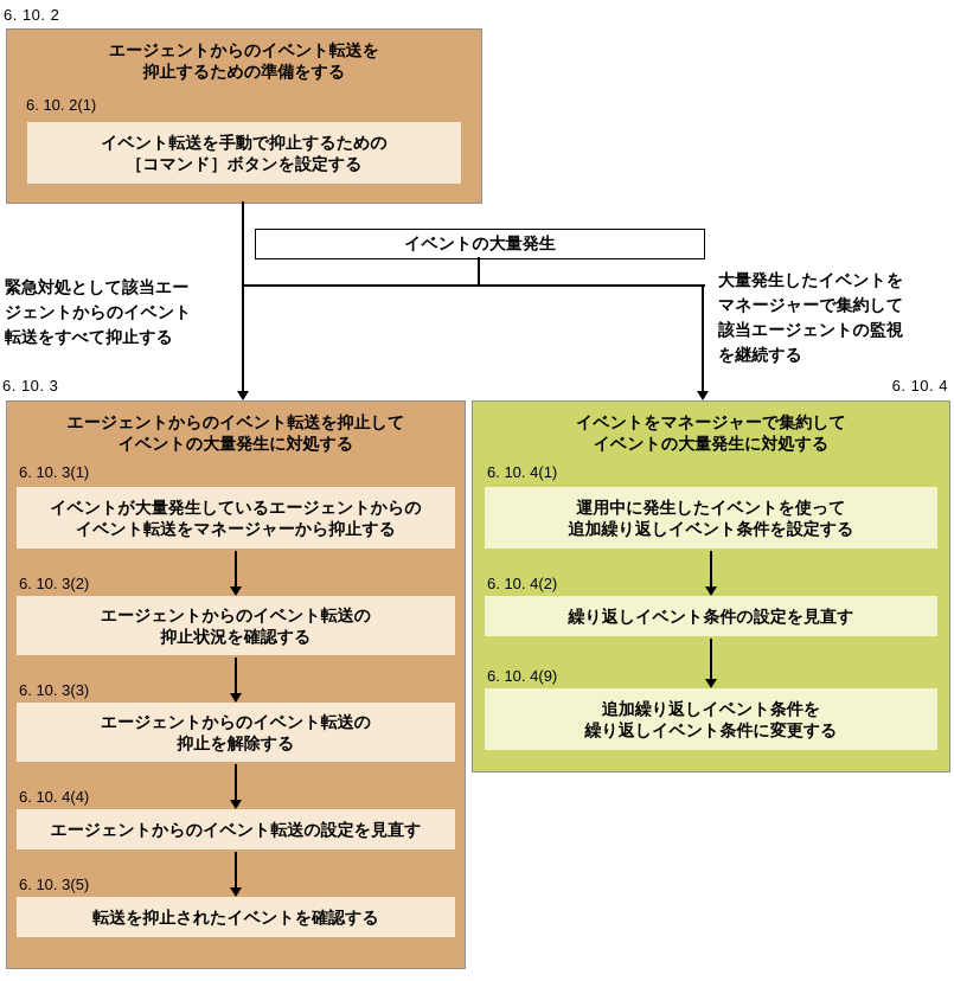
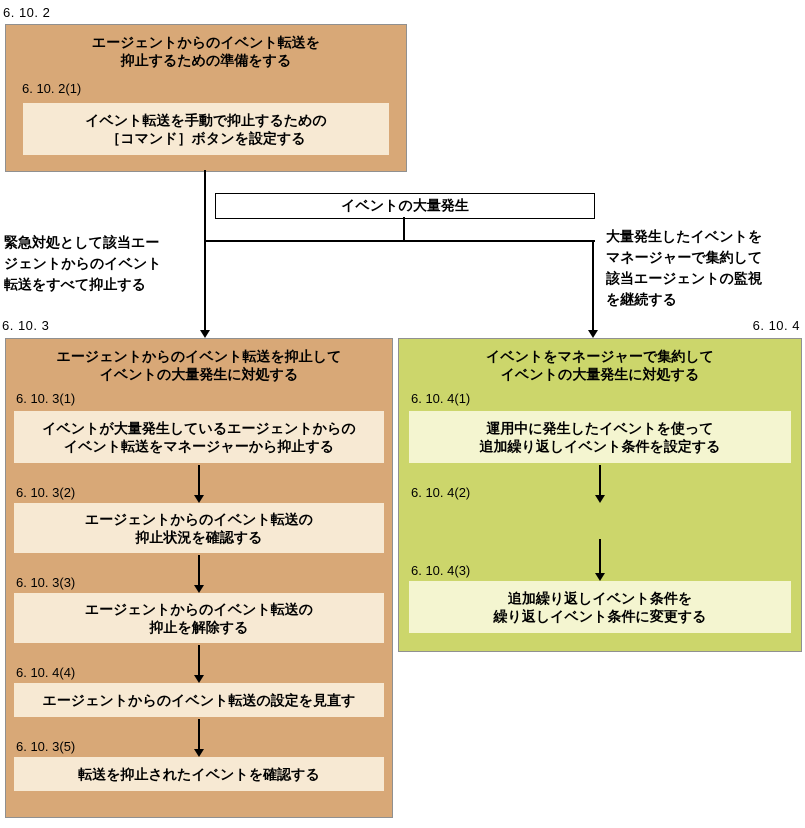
  6. 10. 2
  エージェントからのイベント転送を
  抑止するための準備をする
  6. 10. 2(1)
  イベント転送を手動で抑止するための
  ［コマンド］ボタンを設定する
  イベントの大量発生
  緊急対処として該当エー
  ジェントからのイベント
  転送をすべて抑止する
  大量発生したイベントを
  マネージャーで集約して
  該当エージェントの監視
  を継続する
  6. 10. 3
  6. 10. 4
  エージェントからのイベント転送を抑止して
  イベントの大量発生に対処する
  6. 10. 3(1)
  イベントが大量発生しているエージェントからの
  イベント転送をマネージャーから抑止する
  6. 10. 3(2)
  エージェントからのイベント転送の
  抑止状況を確認する
  6. 10. 3(3)
  エージェントからのイベント転送の
  抑止を解除する
  6. 10. 4(4)
  エージェントからのイベント転送の設定を見直す
  6. 10. 3(5)
  転送を抑止されたイベントを確認する
  イベントをマネージャーで集約して
  イベントの大量発生に対処する
  6. 10. 4(1)
  運用中に発生したイベントを使って
  追加繰り返しイベント条件を設定する
  6. 10. 4(2)
- 繰り返しイベント条件の設定を見直す
- 6. 10. 4(9)
+ 6. 10. 4(3)
  追加繰り返しイベント条件を
  繰り返しイベント条件に変更する
